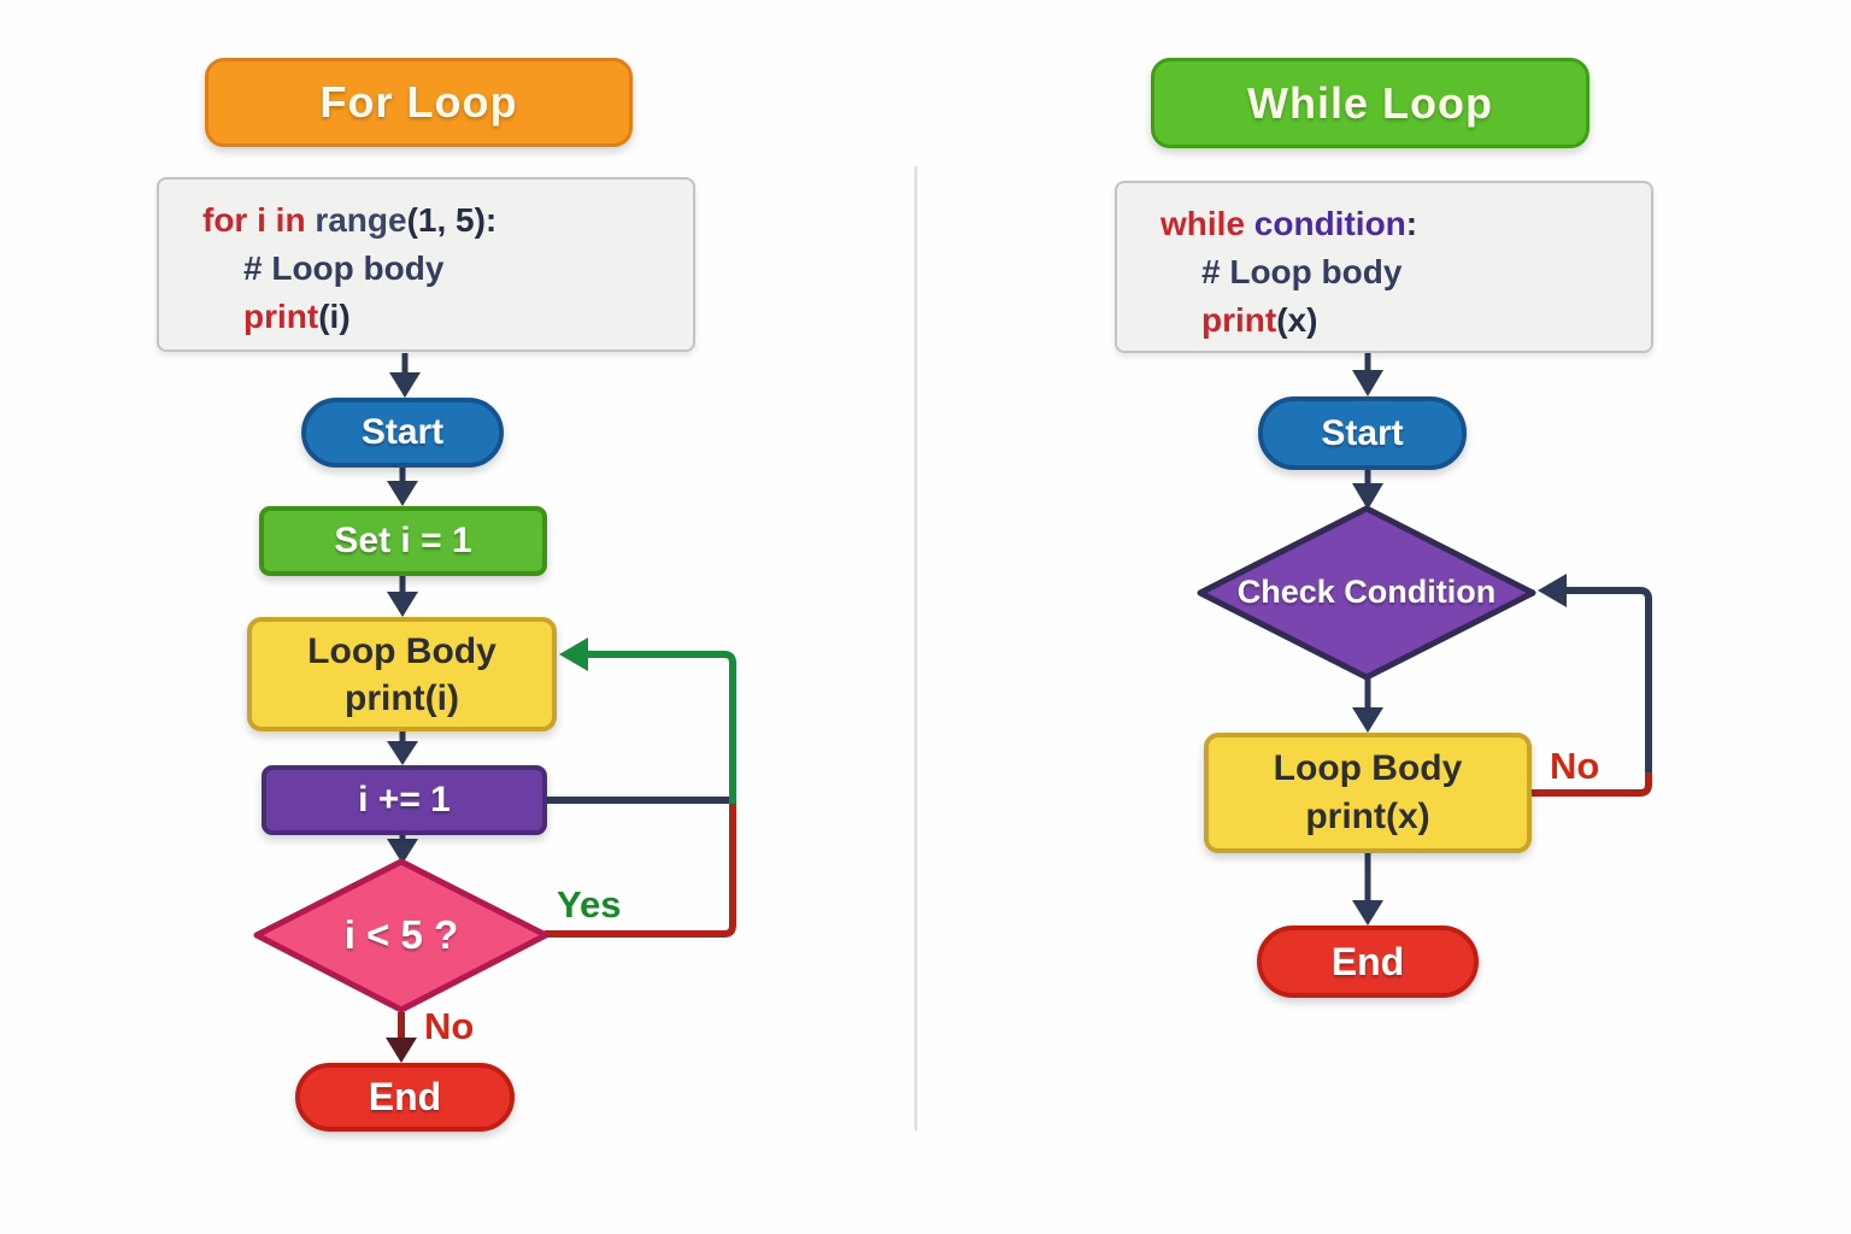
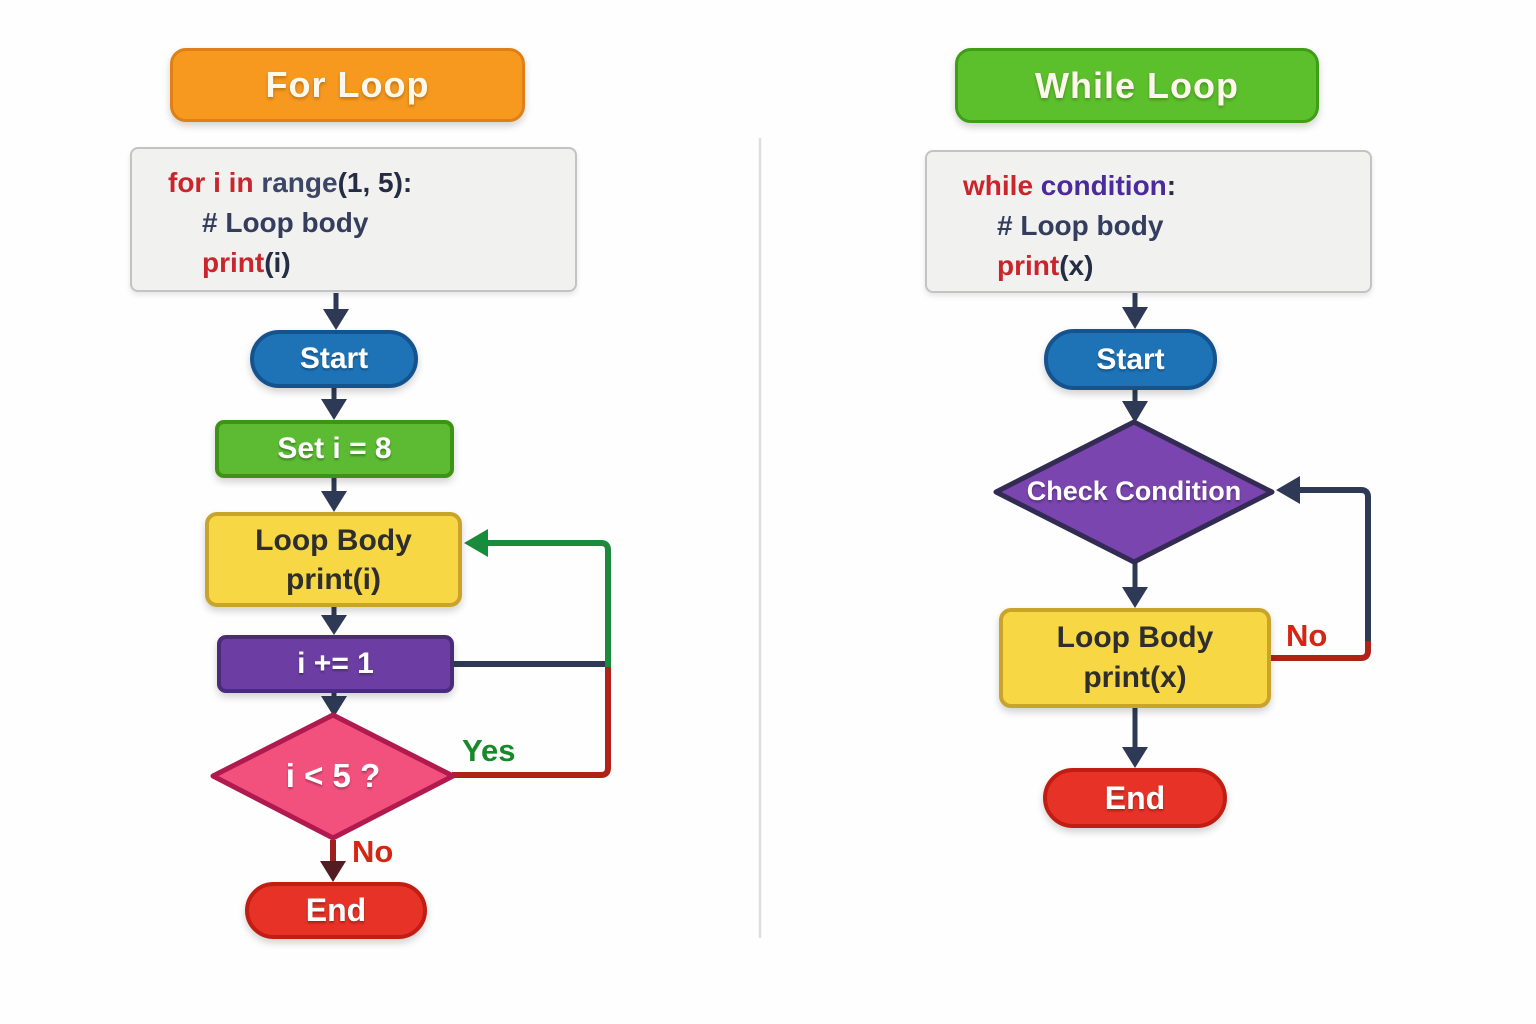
  For Loop
  While Loop
  for i in range(1, 5):
  # Loop body
  print(i)
  while condition:
  # Loop body
  print(x)
  Start
- Set i = 1
+ Set i = 8
  Loop Body
  print(i)
  i += 1
  i < 5 ?
  End
  Yes
  No
  Start
  Check Condition
  Loop Body
  print(x)
  End
  No
